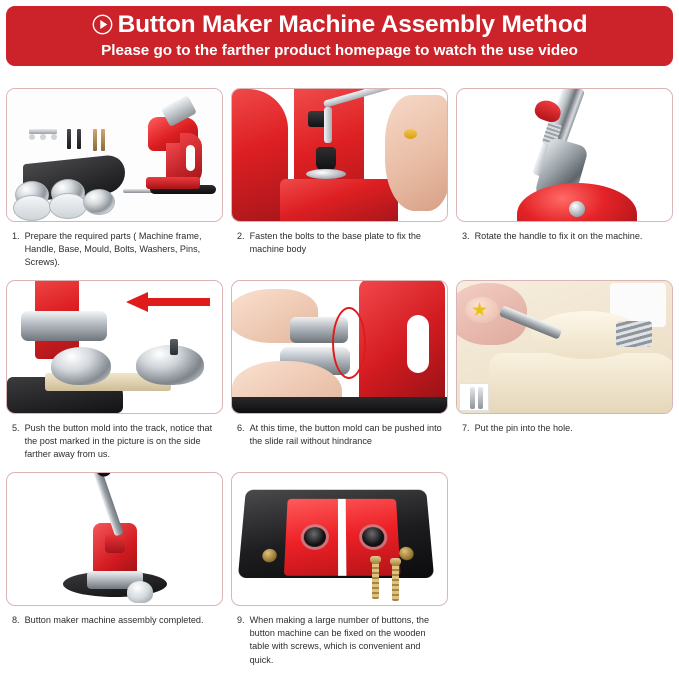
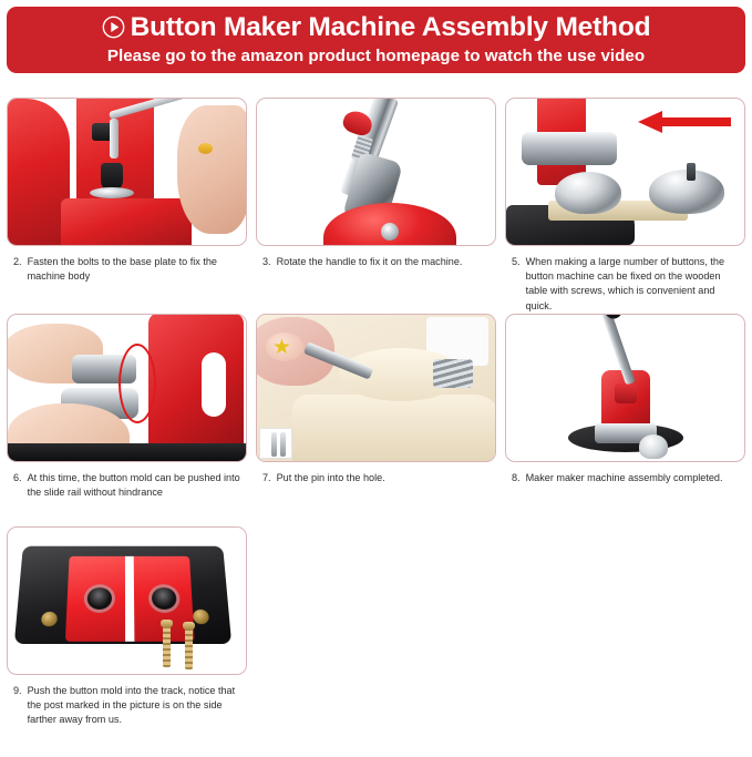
  Button Maker Machine Assembly Method
- Please go to the farther product homepage to watch the use video
+ Please go to the amazon product homepage to watch the use video
- 1.
- Prepare the required parts ( Machine frame, Handle, Base, Mould, Bolts, Washers, Pins, Screws).
  2.
  Fasten the bolts to the base plate to fix the machine body
  3.
  Rotate the handle to fix it on the machine.
  5.
- Push the button mold into the track, notice that the post marked in the picture is on the side farther away from us.
+ When making a large number of buttons, the button machine can be fixed on the wooden table with screws, which is convenient and quick.
  6.
  At this time, the button mold can be pushed into the slide rail without hindrance
  ★
  7.
  Put the pin into the hole.
  8.
- Button maker machine assembly completed.
+ Maker maker machine assembly completed.
  9.
- When making a large number of buttons, the button machine can be fixed on the wooden table with screws, which is convenient and quick.
+ Push the button mold into the track, notice that the post marked in the picture is on the side farther away from us.
